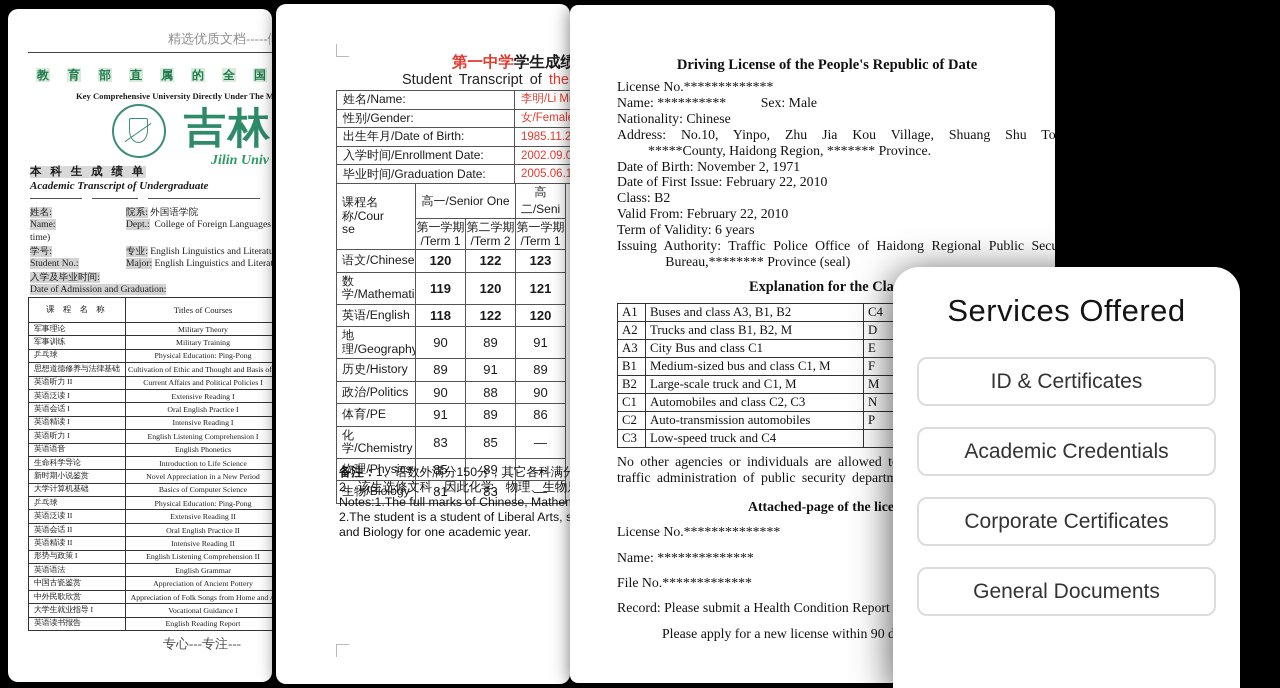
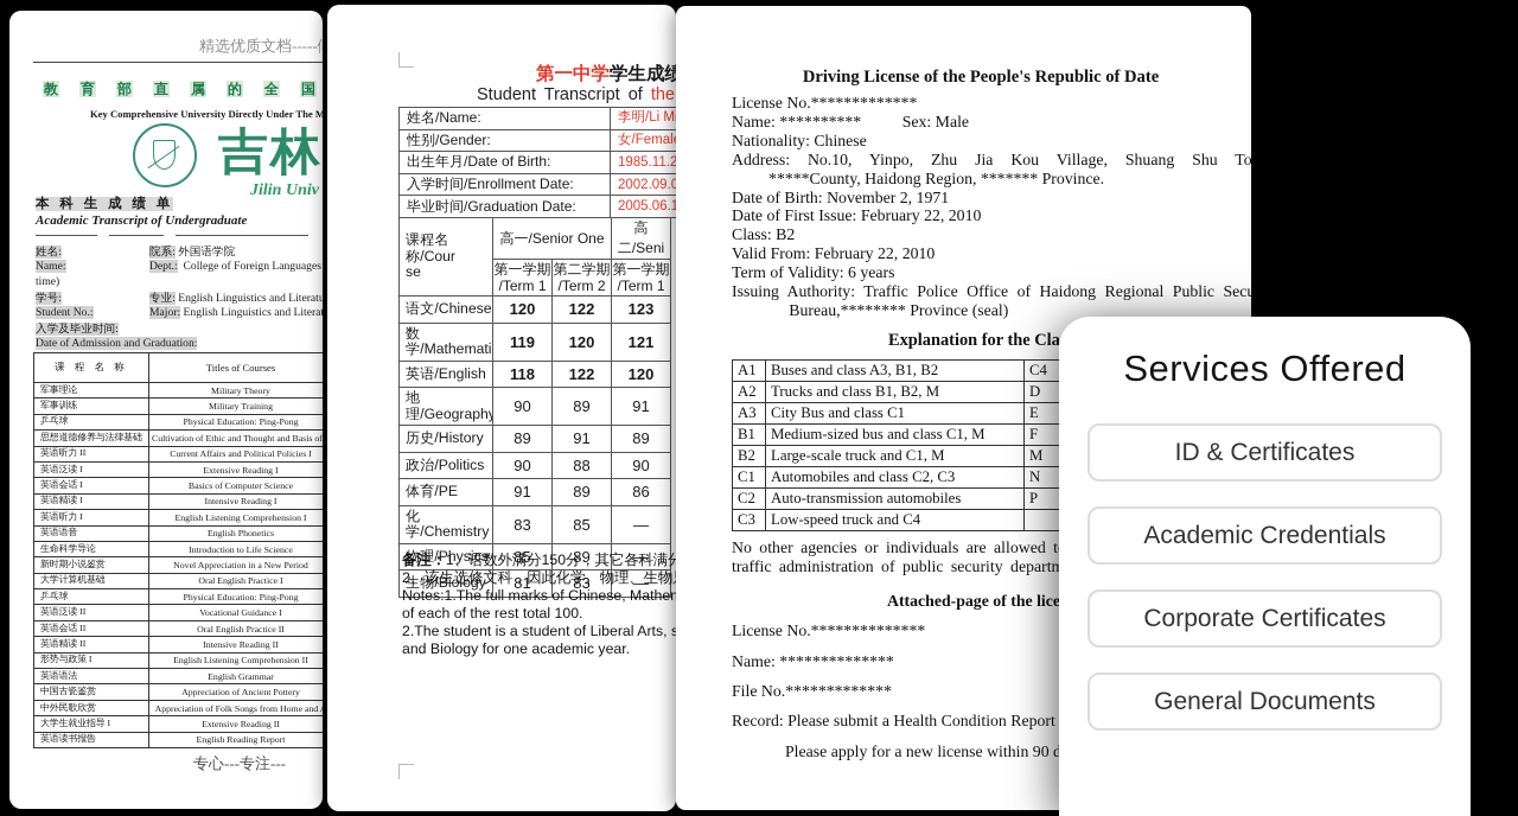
  精选优质文档-----
  教
  育
  部
  直
  属
  的
  全
  国
  Key Comprehensive University Directly Under The M
  Jilin Univ
  本 科 生 成 绩 单
  Academic Transcript of Undergraduate
  姓名:
  院系: 外国语学院
  Name:
  Dept.: College of Foreign Languages
  time)
  学号:
  专业: English Linguistics and Literatu
  Student No.:
  Major: English Linguistics and Literat
  入学及毕业时间:
  Date of Admission and Graduation:
  课 程 名 称	Titles of Courses
  军事理论	Military Theory
  军事训练	Military Training
  乒乓球	Physical Education: Ping-Pong
  思想道德修养与法律基础	Cultivation of Ethic and Thought and Basis of
  英语听力 II	Current Affairs and Political Policies I
  英语泛读 I	Extensive Reading I
- 英语会话 I	Oral English Practice I
+ 英语会话 I	Basics of Computer Science
  英语精读 I	Intensive Reading I
  英语听力 I	English Listening Comprehension I
  英语语音	English Phonetics
  生命科学导论	Introduction to Life Science
  新时期小说鉴赏	Novel Appreciation in a New Period
- 大学计算机基础	Basics of Computer Science
+ 大学计算机基础	Oral English Practice I
  乒乓球	Physical Education: Ping-Pong
- 英语泛读 II	Extensive Reading II
+ 英语泛读 II	Vocational Guidance I
  英语会话 II	Oral English Practice II
  英语精读 II	Intensive Reading II
  形势与政策 I	English Listening Comprehension II
  英语语法	English Grammar
  中国古瓷鉴赏	Appreciation of Ancient Pottery
  中外民歌欣赏	Appreciation of Folk Songs from Home and
- 大学生就业指导 I	Vocational Guidance I
+ 大学生就业指导 I	Extensive Reading II
  英语读书报告	English Reading Report
  专心---专注---
  第一中学学生成绩
  Student Transcript of the
  姓名/Name:	李明/Li M
  性别/Gender:	女/Femal
  出生年月/Date of Birth:	1985.11.2
  入学时间/Enrollment Date:	2002.09.0
  毕业时间/Graduation Date:	2005.06.1
  课程名称/Course	高一/Senior One	高二/Seni
  第一学期/Term 1	第二学期/Term 2	第一学期/Term 1
  语文/Chinese	120	122	123
  数学/Mathemati	119	120	121
  英语/English	118	122	120
  地理/Geography	90	89	91
  历史/History	89	91	89
  政治/Politics	90	88	90
  体育/PE	91	89	86
  化学/Chemistry	83	85	—
  物理/Physics	85	89	—
  生物/Biology	81	83	—
  备注：1、语数外满分150分，其它各科满
  2、该生选修文科，因此化学、物理、生物
  Notes:1.The full marks of Chinese, Mathe
+ of each of the rest total 100.
  2.The student is a student of Liberal Arts,
  and Biology for one academic year.
  Driving License of the People's Republic of Date
  License No.*************
  Name: ********** Sex: Male
  Nationality: Chinese
  Address: No.10, Yinpo, Zhu Jia Kou Village, Shuang Shu To
  *****County, Haidong Region, ******* Province.
  Date of Birth: November 2, 1971
  Date of First Issue: February 22, 2010
  Class: B2
  Valid From: February 22, 2010
  Term of Validity: 6 years
  Issuing Authority: Traffic Police Office of Haidong Regional Public Secu
  Bureau,******** Province (seal)
  Explanation for the Cla
  B1	Medium-sized bus and class C1, M	F
  B2	Large-scale truck and C1, M	M
  C2	Auto-transmission automobiles	P
  C3	Low-speed truck and C4
  No other agencies or individuals are allowed t
  traffic administration of public security departm
  Attached-page of the lice
  License No.**************
  Name: **************
  File No.*************
  Record: Please submit a Health Condition Report
  Please apply for a new license within 90 d
  Services Offered
  ID & Certificates
  Academic Credentials
  Corporate Certificates
  General Documents
